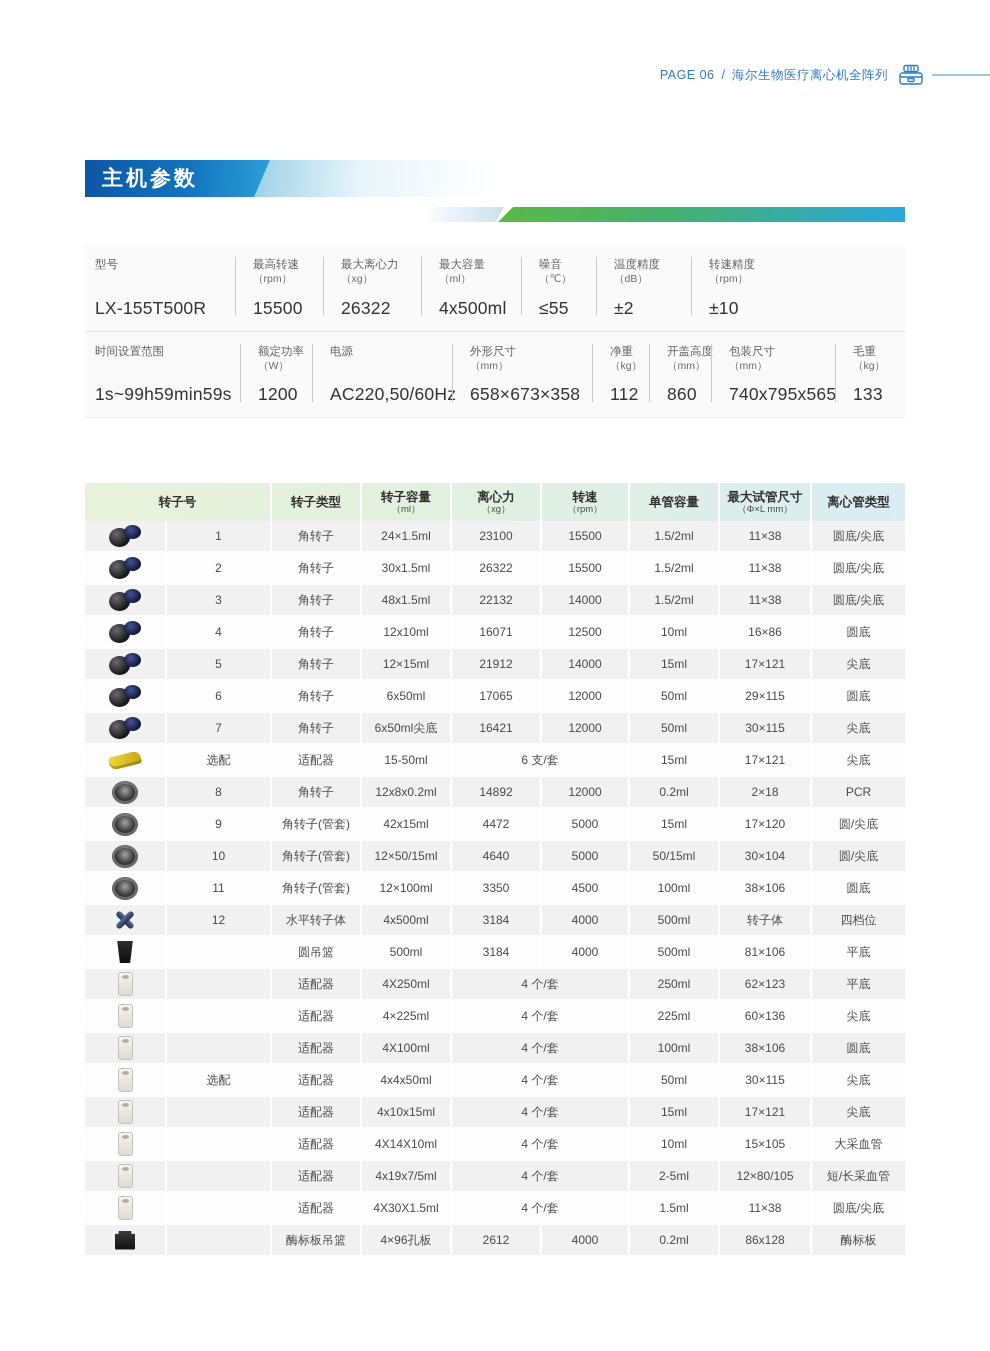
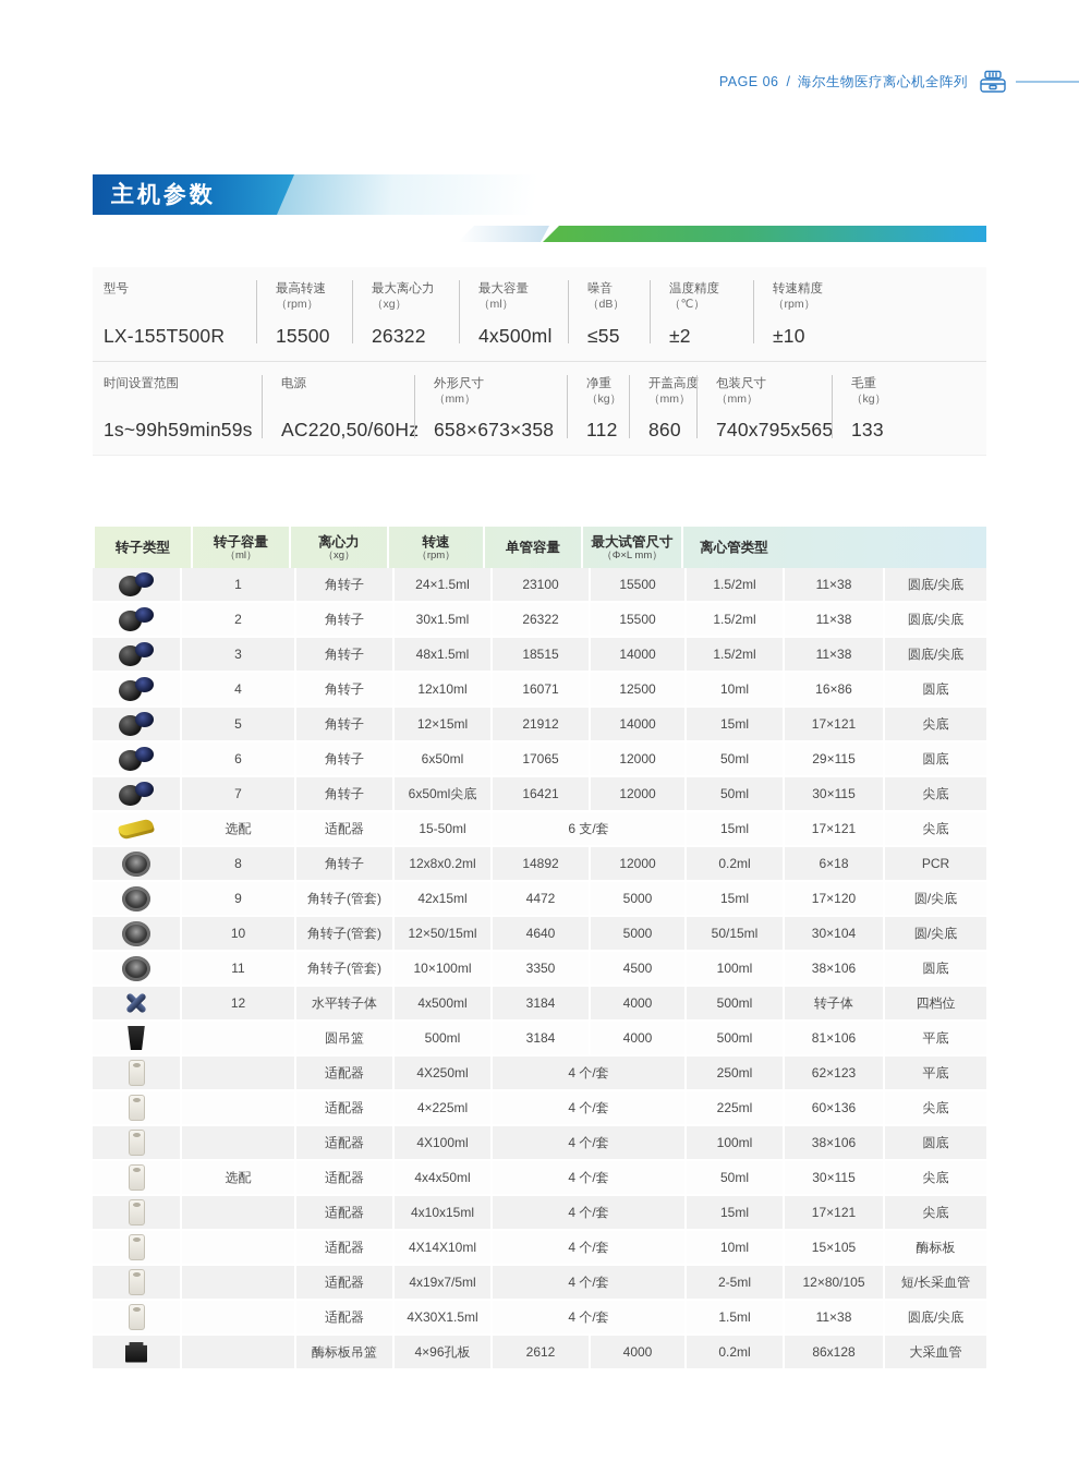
  PAGE 06
  /
  海尔生物医疗离心机全阵列
  主机参数
  型号
  LX-155T500R
  最高转速
  （rpm）
  15500
  最大离心力
  （xg）
  26322
  最大容量
  （ml）
  4x500ml
  噪音
- （℃）
+ （dB）
  ≤55
  温度精度
- （dB）
+ （℃）
  ±2
  转速精度
  （rpm）
  ±10
  时间设置范围
  1s~99h59min59s
- 额定功率
- （W）
- 1200
  电源
  AC220,50/60H
  外形尺寸
  （mm）
  658×673×358
  净重
  （kg）
  112
  开盖高度
  （mm）
  860
  包装尺寸
  （mm）
  740x795x565
  毛重
  （kg）
  133
- 转子号
  转子类型
  转子容量
  （ml）
  离心力
  （xg）
  转速
  （rpm）
  单管容量
  最大试管尺寸
  （Φ×L mm）
  离心管类型
  1
  角转子
  24×1.5ml
  23100
  15500
  1.5/2ml
  11×38
  圆底/尖底
  2
  角转子
  30x1.5ml
  26322
  15500
  1.5/2ml
  11×38
  圆底/尖底
  3
  角转子
  48x1.5ml
- 22132
+ 18515
  14000
  1.5/2ml
  11×38
  圆底/尖底
  4
  角转子
  12x10ml
  16071
  12500
  10ml
  16×86
  圆底
  5
  角转子
  12×15ml
  21912
  14000
  15ml
  17×121
  尖底
  6
  角转子
  6x50ml
  17065
  12000
  50ml
  29×115
  圆底
  7
  角转子
  6x50ml尖底
  16421
  12000
  50ml
  30×115
  尖底
  选配
  适配器
  15-50ml
  6 支/套
  15ml
  17×121
  尖底
  8
  角转子
  12x8x0.2ml
  14892
  12000
  0.2ml
- 2×18
+ 6×18
  PCR
  9
  角转子(管套)
  42x15ml
  4472
  5000
  15ml
  17×120
  圆/尖底
  10
  角转子(管套)
  12×50/15ml
  4640
  5000
  50/15ml
  30×104
  圆/尖底
  11
  角转子(管套)
- 12×100ml
+ 10×100ml
  3350
  4500
  100ml
  38×106
  圆底
  12
  水平转子体
  4x500ml
  3184
  4000
  500ml
  转子体
  四档位
  圆吊篮
  500ml
  3184
  4000
  500ml
  81×106
  平底
  适配器
  4X250ml
  4 个/套
  250ml
  62×123
  平底
  适配器
  4×225ml
  4 个/套
  225ml
  60×136
  尖底
  适配器
  4X100ml
  4 个/套
  100ml
  38×106
  圆底
  选配
  适配器
  4x4x50ml
  4 个/套
  50ml
  30×115
  尖底
  适配器
  4x10x15ml
  4 个/套
  15ml
  17×121
  尖底
  适配器
  4X14X10ml
  4 个/套
  10ml
  15×105
- 大采血管
+ 酶标板
  适配器
  4x19x7/5ml
  4 个/套
  2-5ml
  12×80/105
  短/长采血管
  适配器
  4X30X1.5ml
  4 个/套
  1.5ml
  11×38
  圆底/尖底
  酶标板吊篮
  4×96孔板
  2612
  4000
  0.2ml
  86x128
- 酶标板
+ 大采血管
